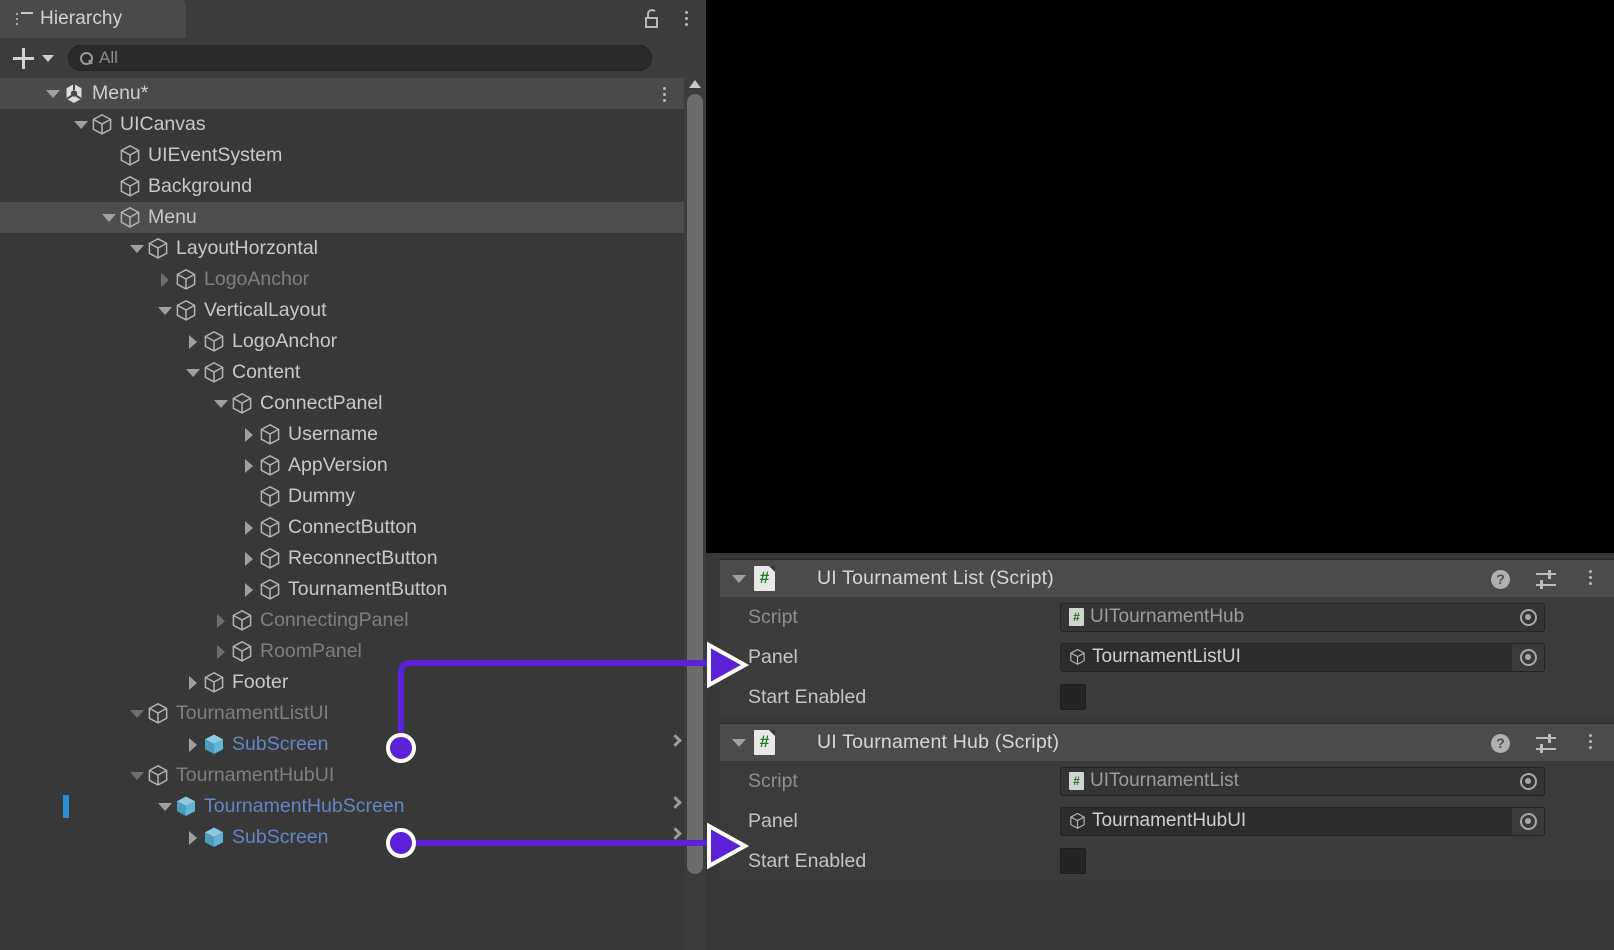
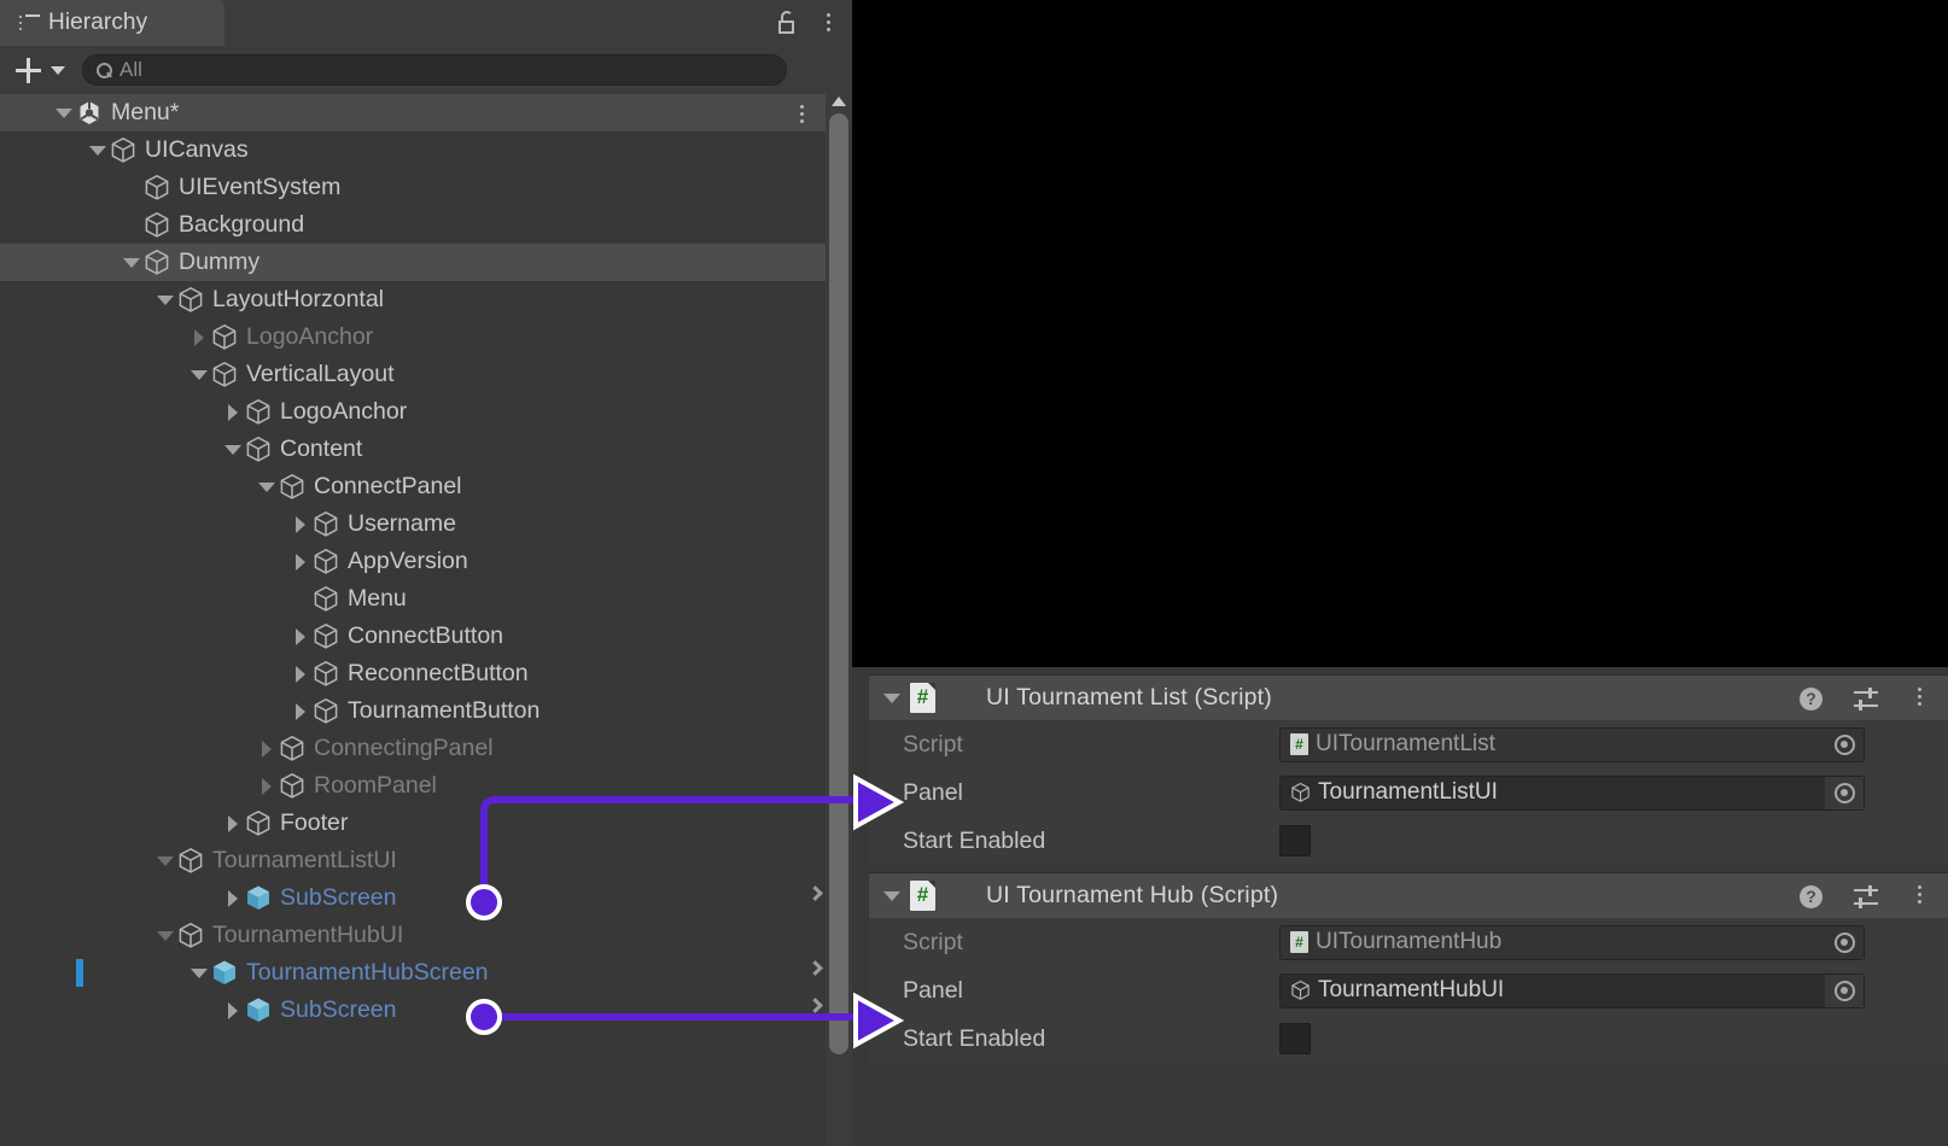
  Hierarchy
  All
  Menu*
  UICanvas
  UIEventSystem
  Background
- Menu
+ Dummy
  LayoutHorzontal
  LogoAnchor
  VerticalLayout
  LogoAnchor
  Content
  ConnectPanel
  Username
  AppVersion
- Dummy
+ Menu
  ConnectButton
  ReconnectButton
  TournamentButton
  ConnectingPanel
  RoomPanel
  Footer
  TournamentListUI
  SubScreen
  TournamentHubUI
  TournamentHubScreen
  SubScreen
  #
  UI Tournament List (Script)
  ?
  Script
  #
- UITournamentHub
+ UITournamentList
  Panel
  TournamentListUI
  Start Enabled
  #
  UI Tournament Hub (Script)
  ?
  Script
  #
- UITournamentList
+ UITournamentHub
  Panel
  TournamentHubUI
  Start Enabled
